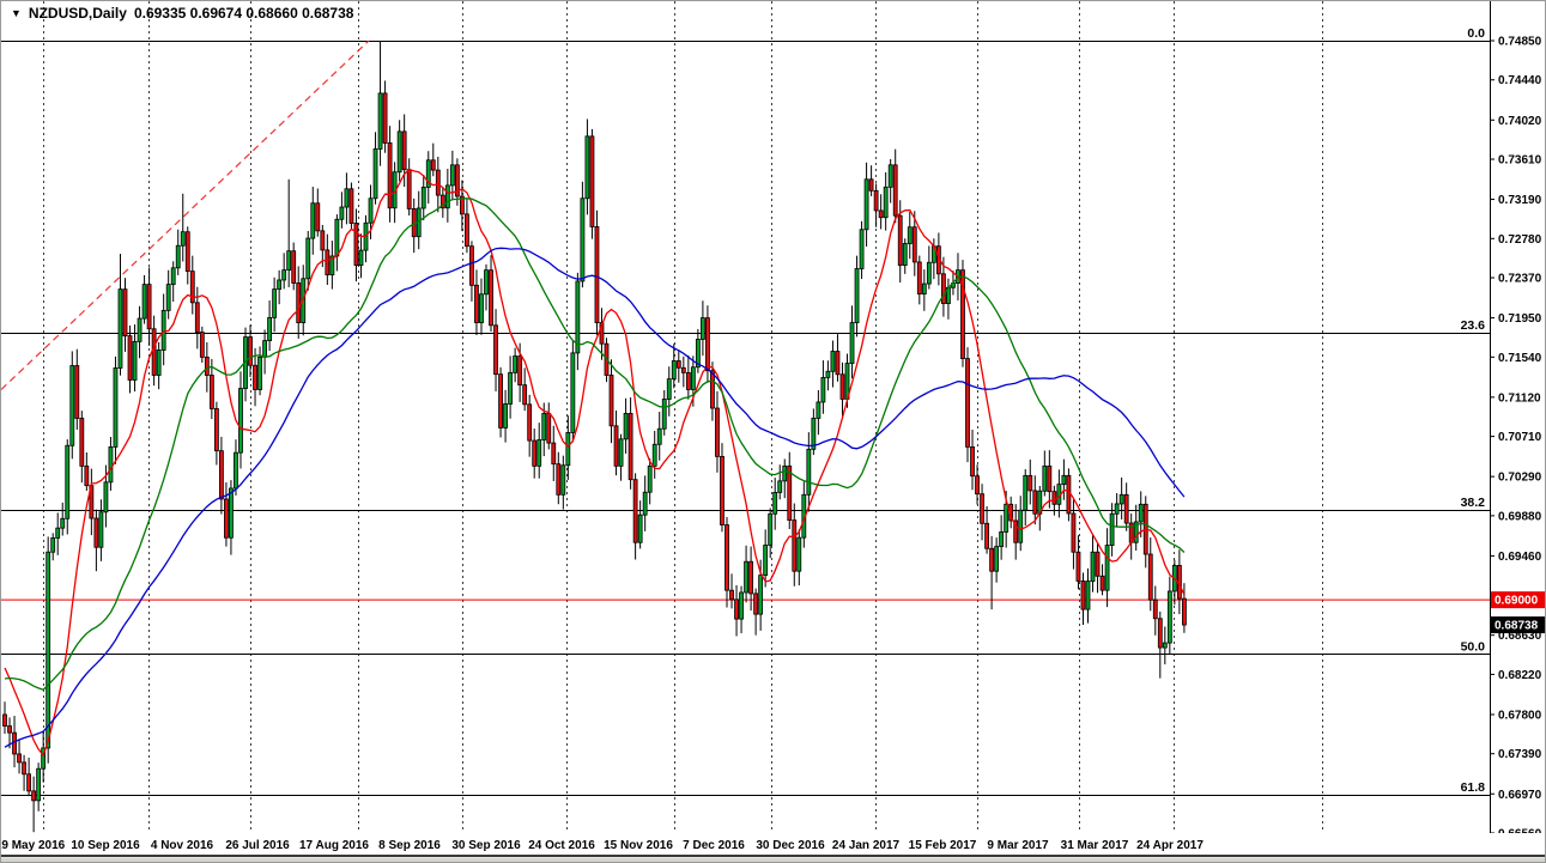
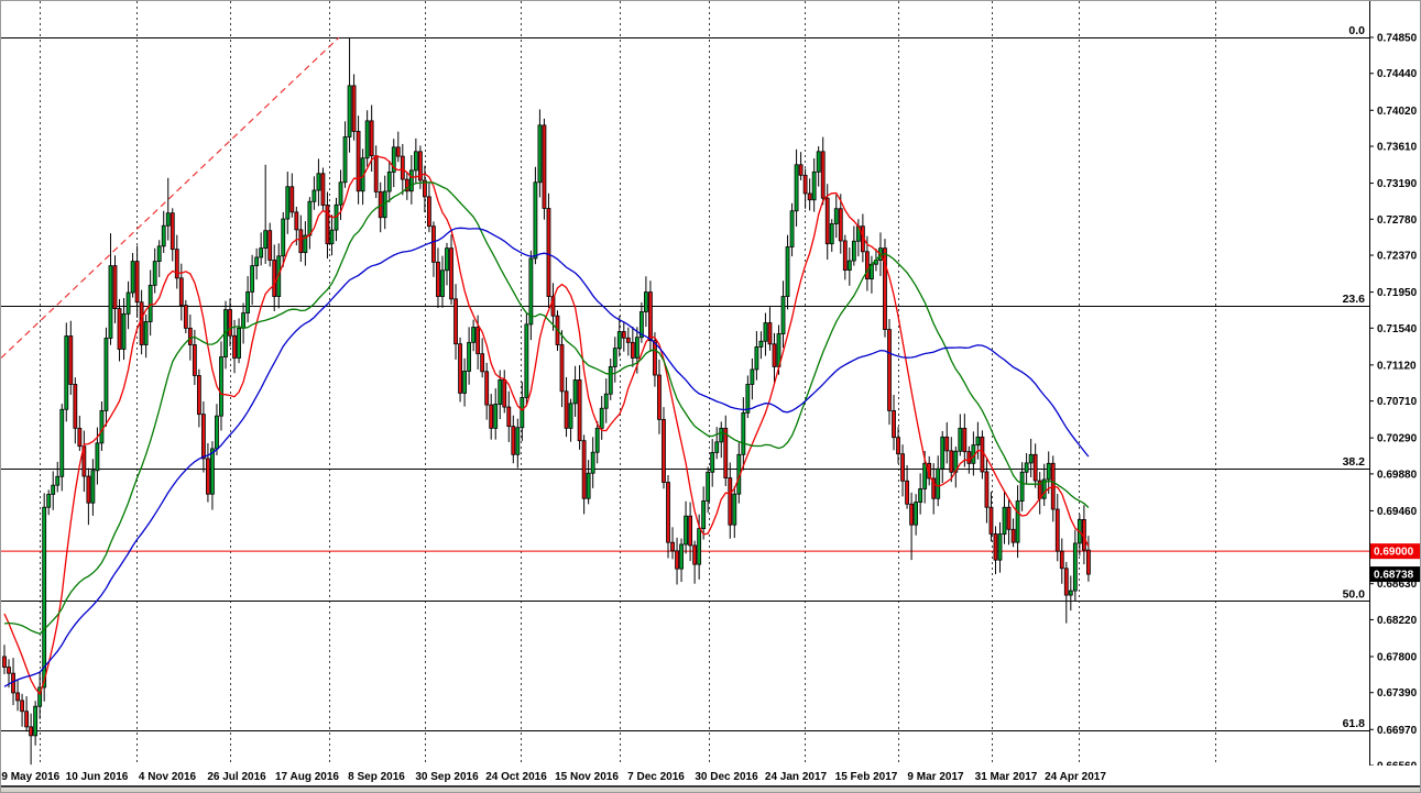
- ▼
- NZDUSD,Daily
- 0.69335 0.69674 0.68660 0.68738
  0.0
  23.6
  38.2
  50.0
  61.8
  0.74850
  0.74440
  0.74020
  0.73610
  0.73190
  0.72780
  0.72370
  0.71950
  0.71540
  0.71120
  0.70710
  0.70290
  0.69880
  0.69460
  0.68630
  0.68220
  0.67800
  0.67390
  0.66970
  0.69000
  0.68738
  9 May 2016
- 10 Sep 2016
+ 10 Jun 2016
  4 Nov 2016
  26 Jul 2016
  17 Aug 2016
  8 Sep 2016
  30 Sep 2016
  24 Oct 2016
  15 Nov 2016
  7 Dec 2016
  30 Dec 2016
  24 Jan 2017
  15 Feb 2017
  9 Mar 2017
  31 Mar 2017
  24 Apr 2017
